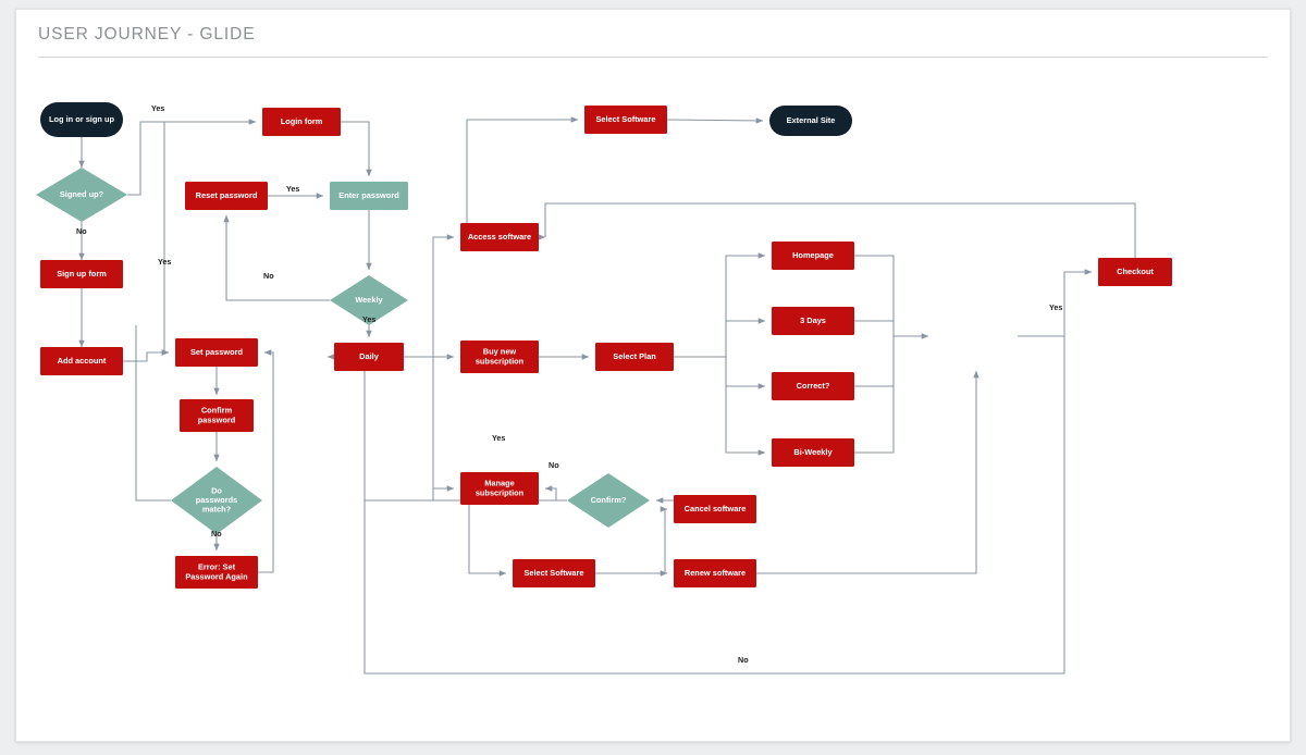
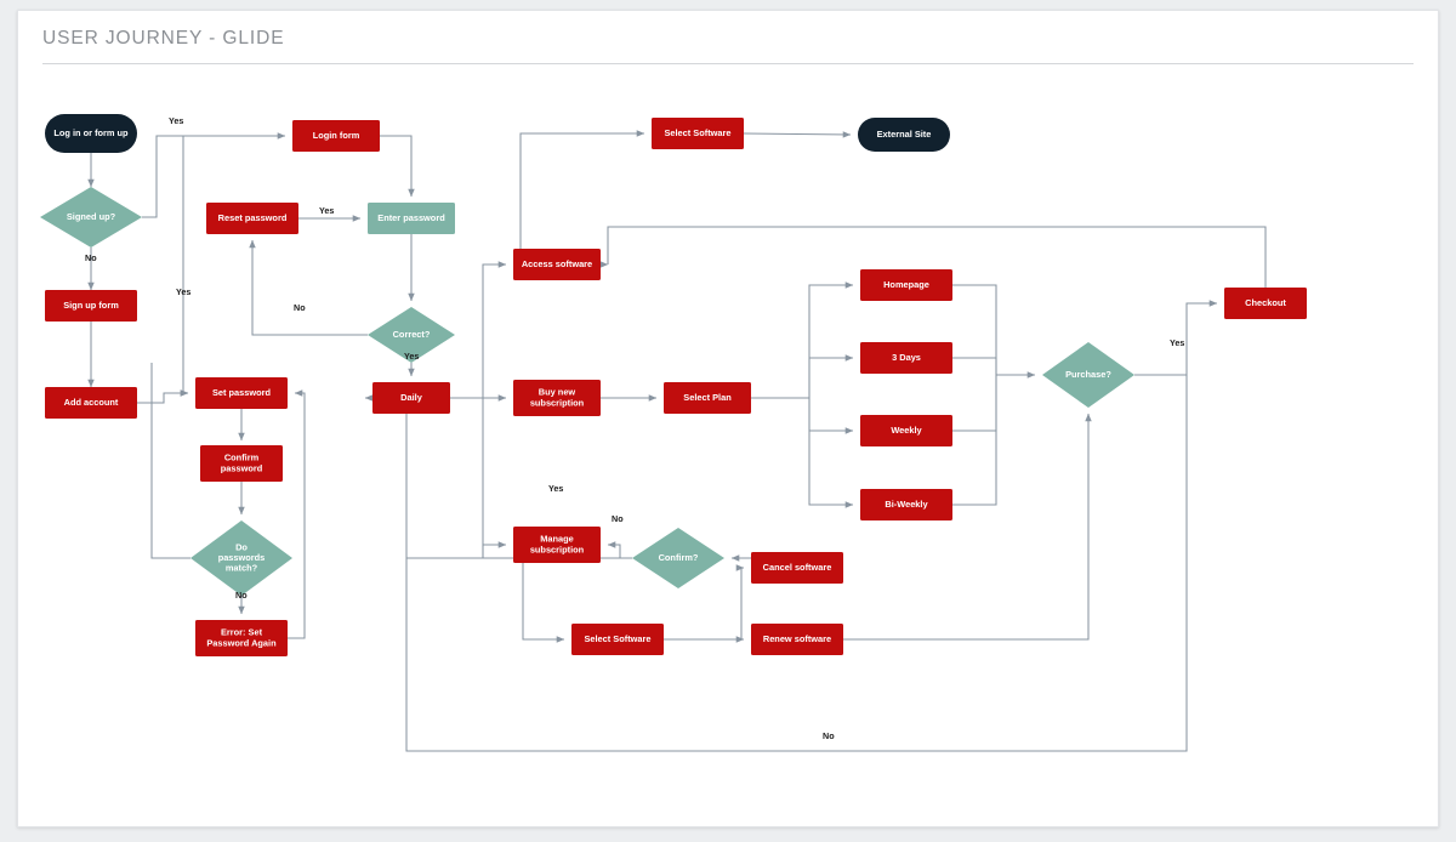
  USER JOURNEY - GLIDE
- Log in or sign up
+ Log in or form up
  Signed up?
  Sign up form
  Add account
  Login form
  Reset password
  Enter password
- Weekly
+ Correct?
  Set password
  Confirm password
  Do passwords match?
  Error: Set Password Again
  Daily
  Access software
  Select Software
  External Site
  Buy new subscription
  Select Plan
  Homepage
  3 Days
- Correct?
+ Weekly
  Bi-Weekly
+ Purchase?
  Checkout
  Confirm?
  Manage subscription
  Cancel software
  Select Software
  Renew software
  Yes
  Yes
  No
  Yes
  No
  Yes
  No
  Yes
  No
  Yes
  No
